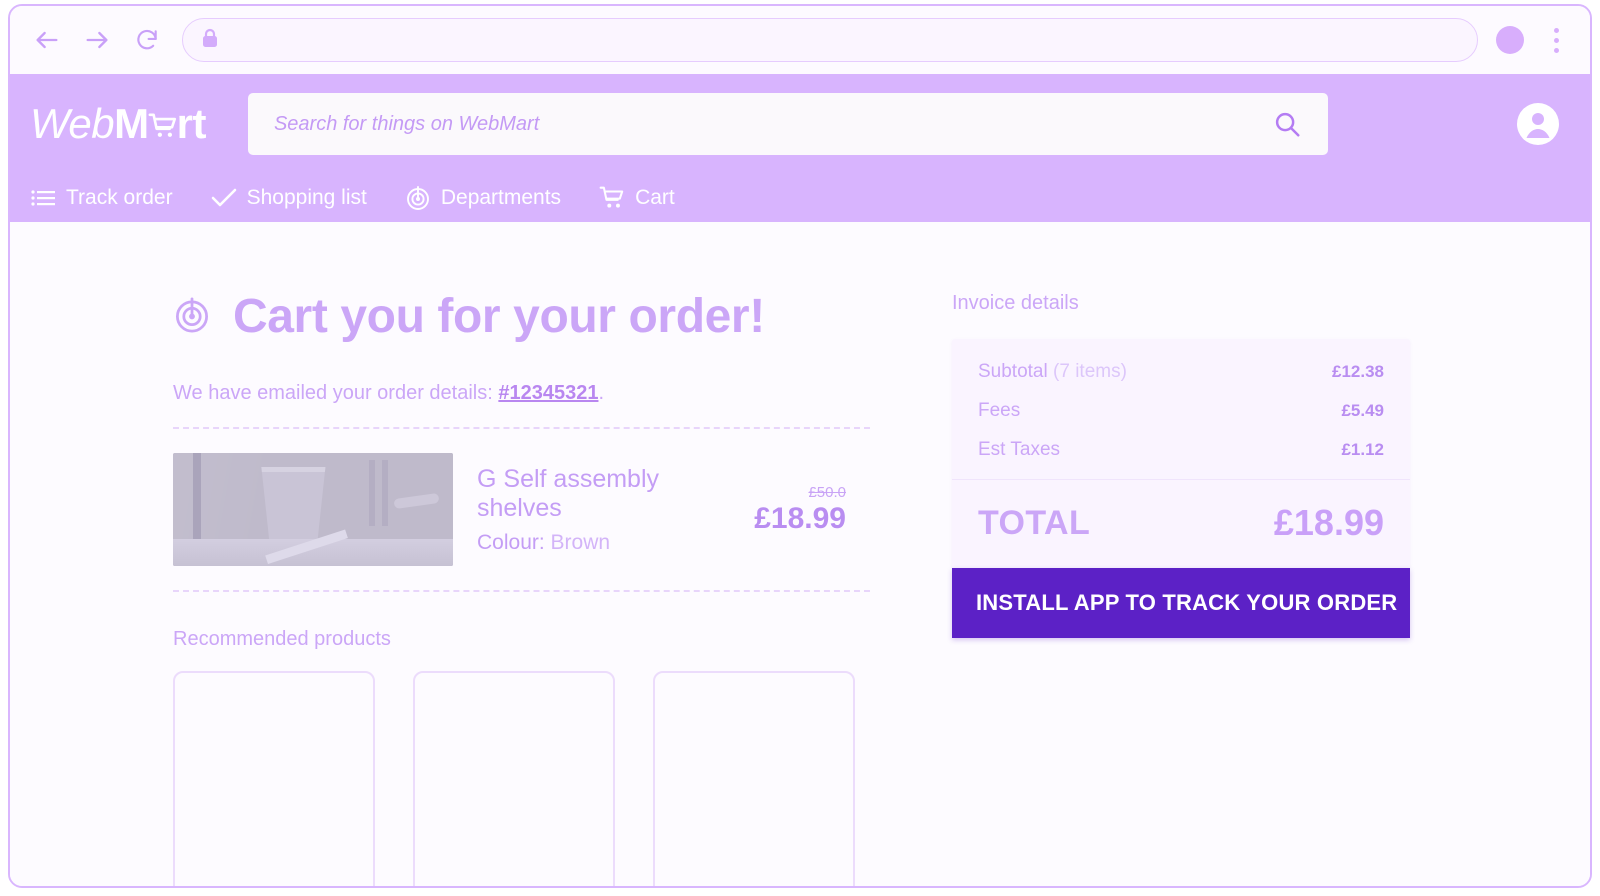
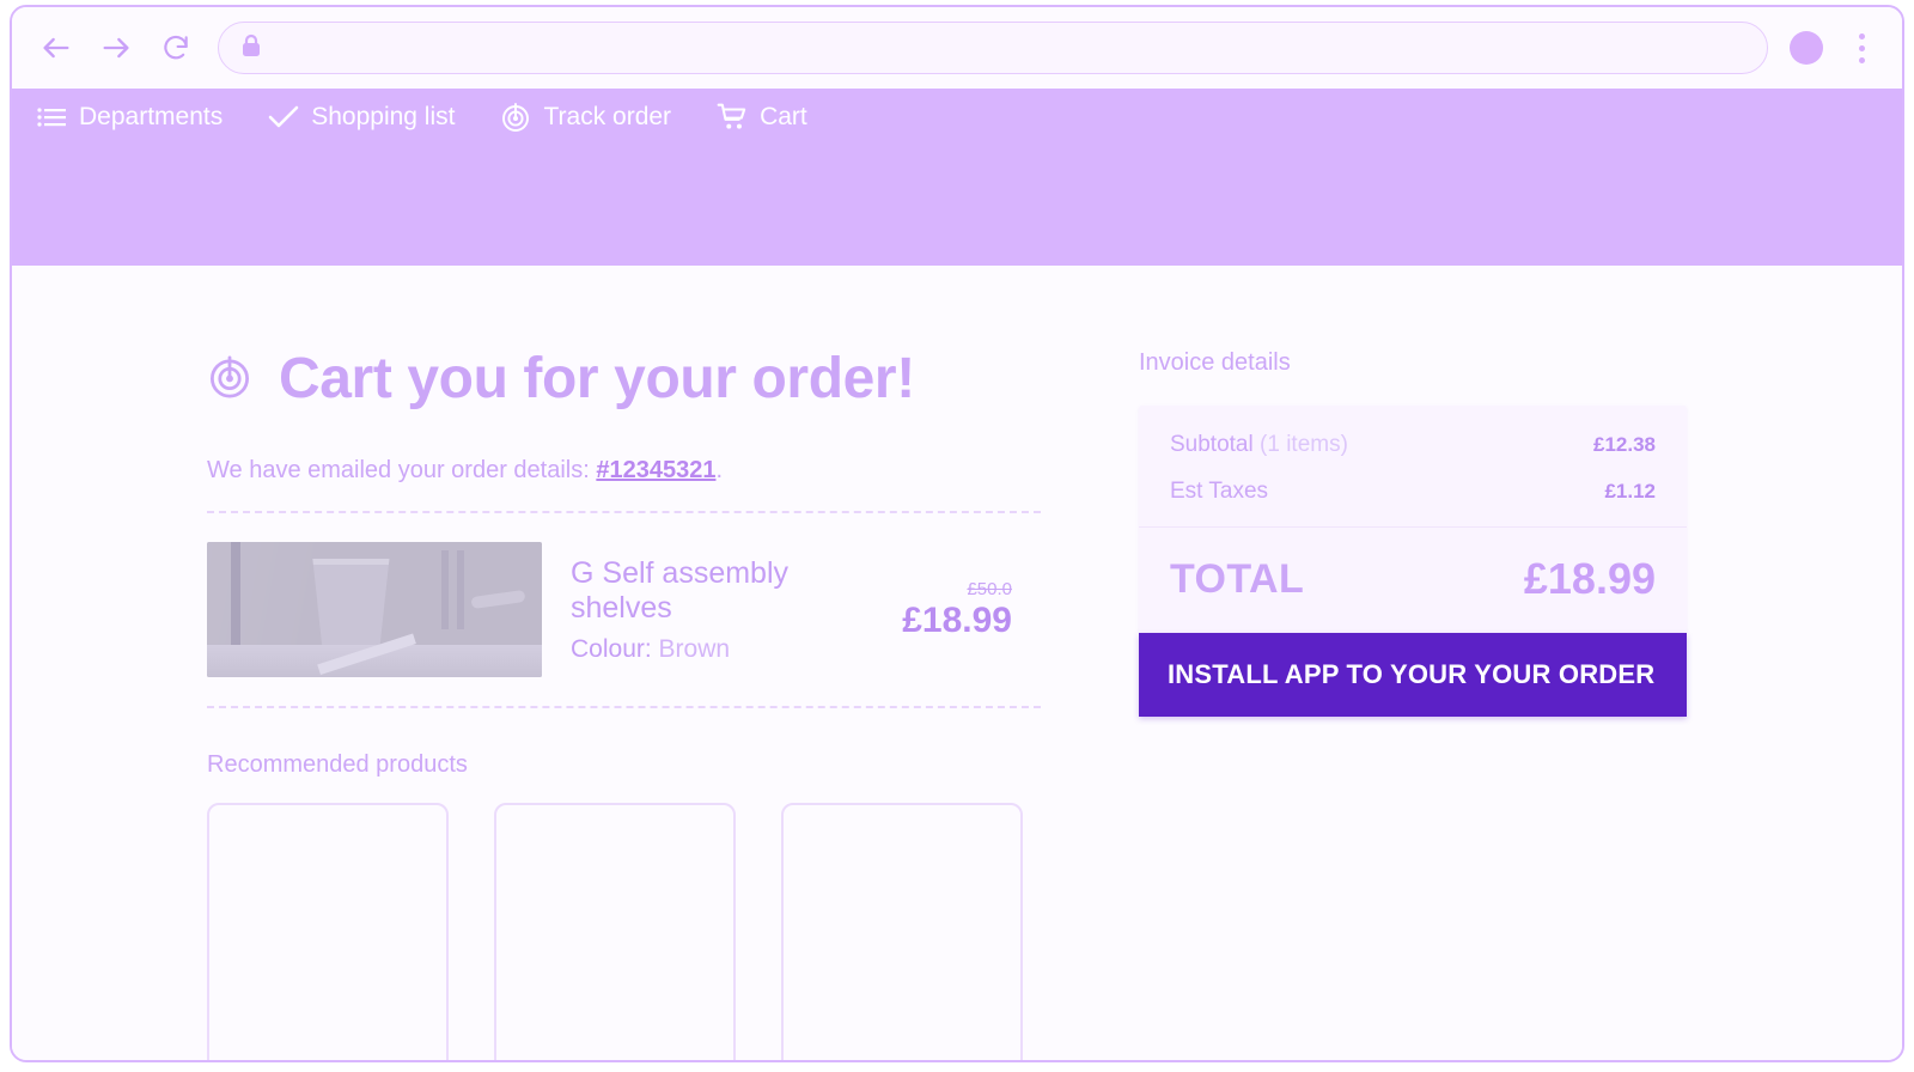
- Web
- M
- rt
- Search for things on WebMart
- Track order
+ Departments
  Shopping list
- Departments
+ Track order
  Cart
  Cart you for your order!
  We have emailed your order details: #12345321.
  G Self assembly shelves
  Colour: Brown
  £50.0
  £18.99
  Recommended products
  Invoice details
- Subtotal (7 items)
+ Subtotal (1 items)
  £12.38
- Fees
- £5.49
  Est Taxes
  £1.12
  TOTAL
  £18.99
- INSTALL APP TO TRACK YOUR ORDER
+ INSTALL APP TO YOUR YOUR ORDER
